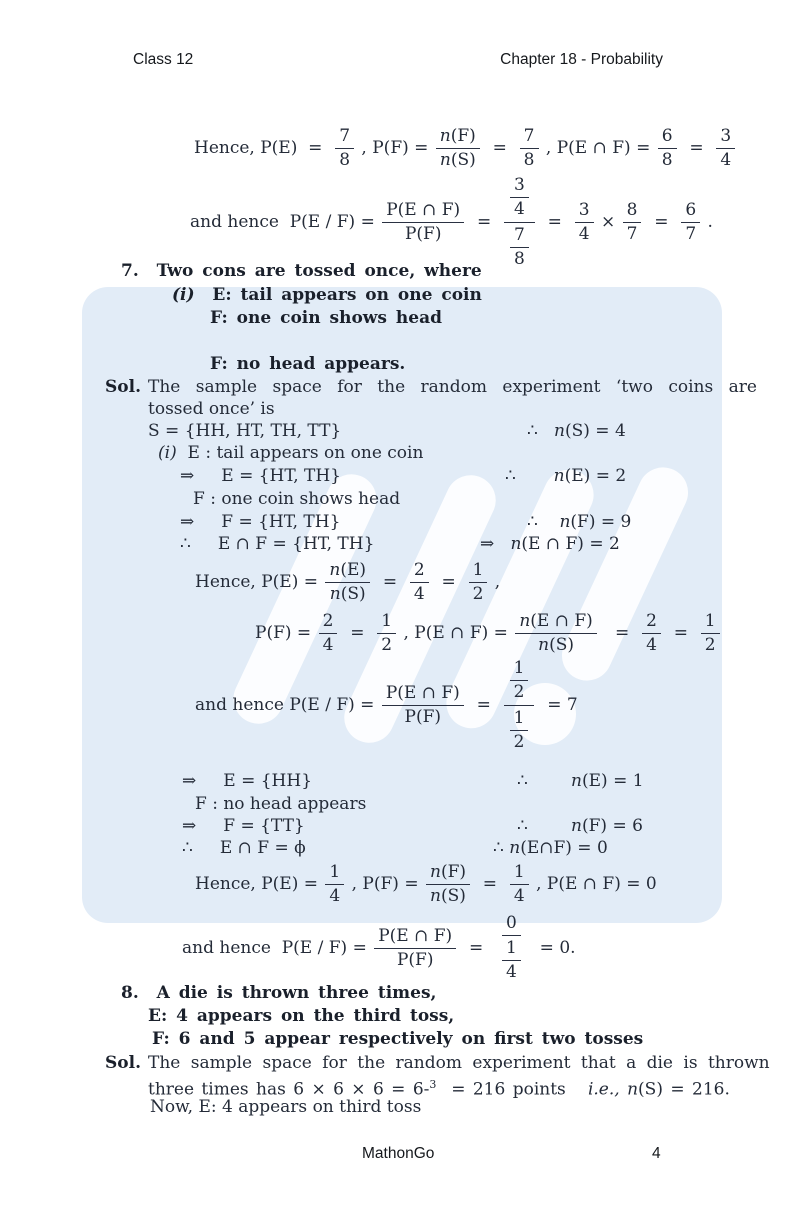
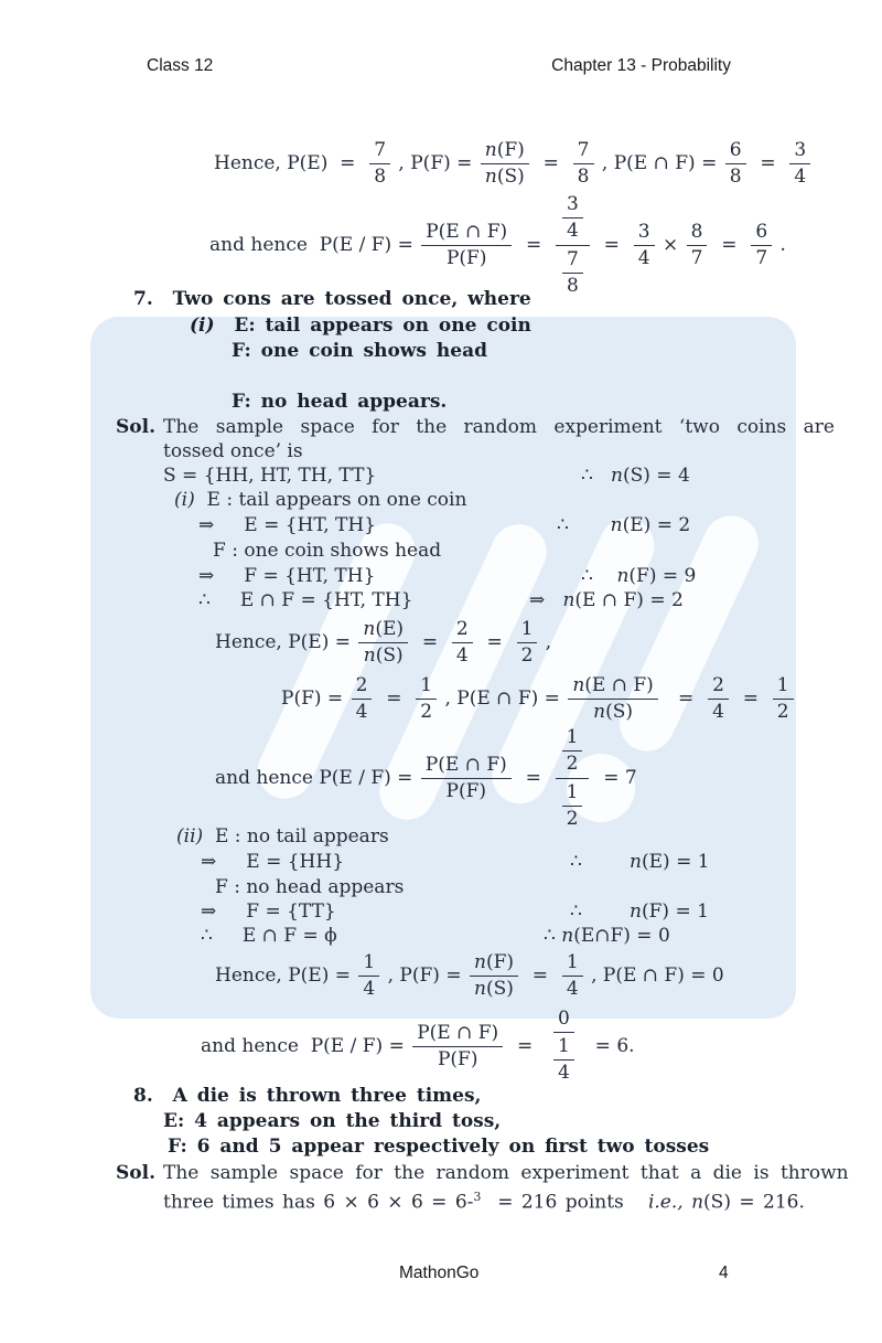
  Class 12
- Chapter 18 - Probability
+ Chapter 13 - Probability
  Hence, P(E) =
  7
  8
  , P(F) =
  n(F)
  n(S)
  =
  7
  8
  , P(E ∩ F) =
  6
  8
  =
  3
  4
  and hence P(E / F) =
  P(E ∩ F)
  P(F)
  =
  3
  4
  7
  8
  =
  3
  4
  ×
  8
  7
  =
  6
  7
  .
  7. Two cons are tossed once, where
  (i) E: tail appears on one coin
  F: one coin shows head
  F: no head appears.
  Sol.
  The sample space for the random experiment ‘two coins are
  tossed once’ is
  S = {HH, HT, TH, TT}
  ∴ n(S) = 4
  (i) E : tail appears on one coin
  ⇒ E = {HT, TH}
  ∴ n(E) = 2
  F : one coin shows head
  ⇒ F = {HT, TH}
  ∴ n(F) = 9
  ∴ E ∩ F = {HT, TH}
  ⇒ n(E ∩ F) = 2
  Hence, P(E) =
  n(E)
  n(S)
  =
  2
  4
  =
  1
  2
  ,
  P(F) =
  2
  4
  =
  1
  2
  , P(E ∩ F) =
  n(E ∩ F)
  n(S)
  =
  2
  4
  =
  1
  2
  and hence P(E / F) =
  P(E ∩ F)
  P(F)
  =
  1
  2
  1
  2
  = 7
+ (ii) E : no tail appears
  ⇒ E = {HH}
  ∴ n(E) = 1
  F : no head appears
  ⇒ F = {TT}
- ∴ n(F) = 6
+ ∴ n(F) = 1
  ∴ E ∩ F = ϕ
  ∴ n(E∩F) = 0
  Hence, P(E) =
  1
  4
  , P(F) =
  n(F)
  n(S)
  =
  1
  4
  , P(E ∩ F) = 0
  and hence P(E / F) =
  P(E ∩ F)
  P(F)
  =
  0
  1
  4
- = 0.
+ = 6.
  8. A die is thrown three times,
  E: 4 appears on the third toss,
  F: 6 and 5 appear respectively on first two tosses
  Sol.
  The sample space for the random experiment that a die is thrown
  three times has 6 × 6 × 6 = 6-3 = 216 points i.e., n(S) = 216.
- Now, E: 4 appears on third toss
  MathonGo
  4
